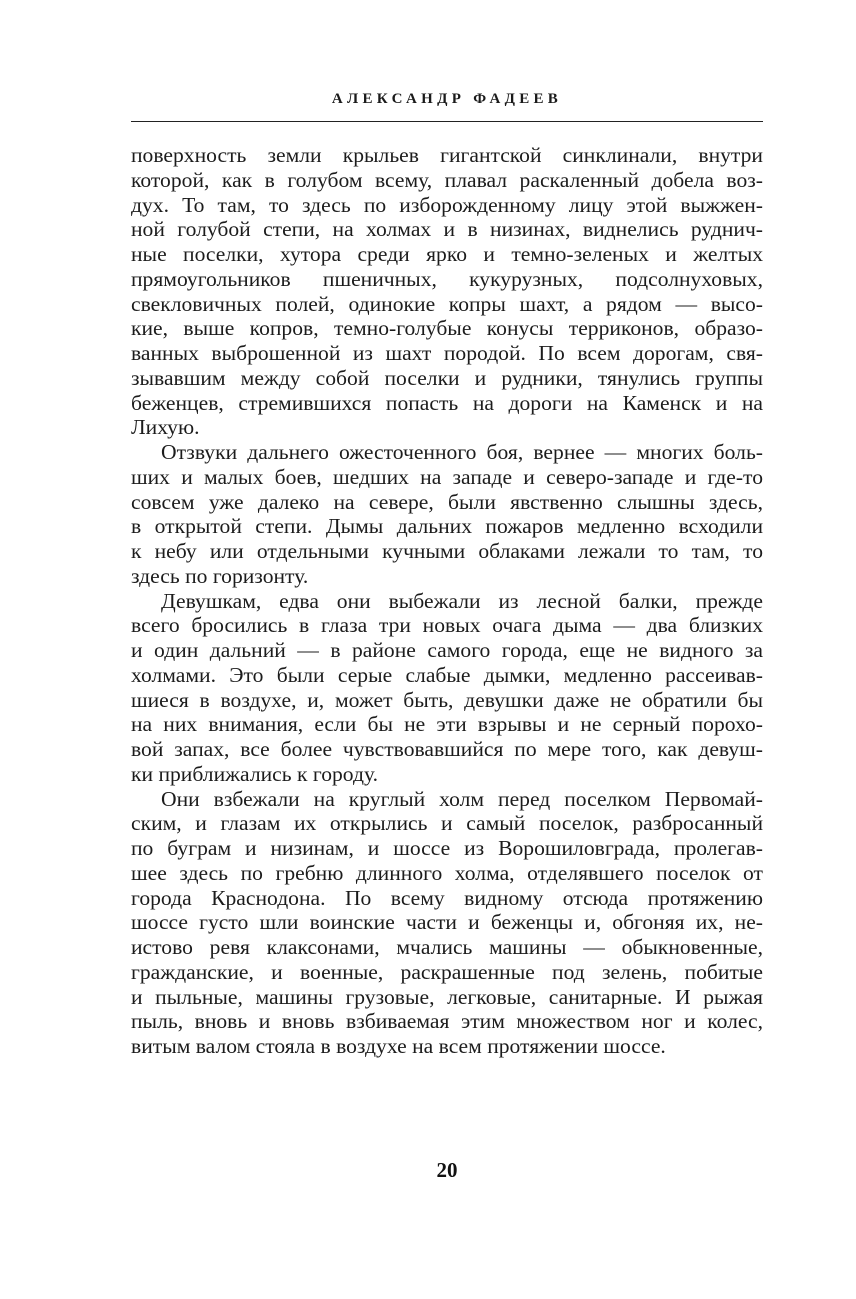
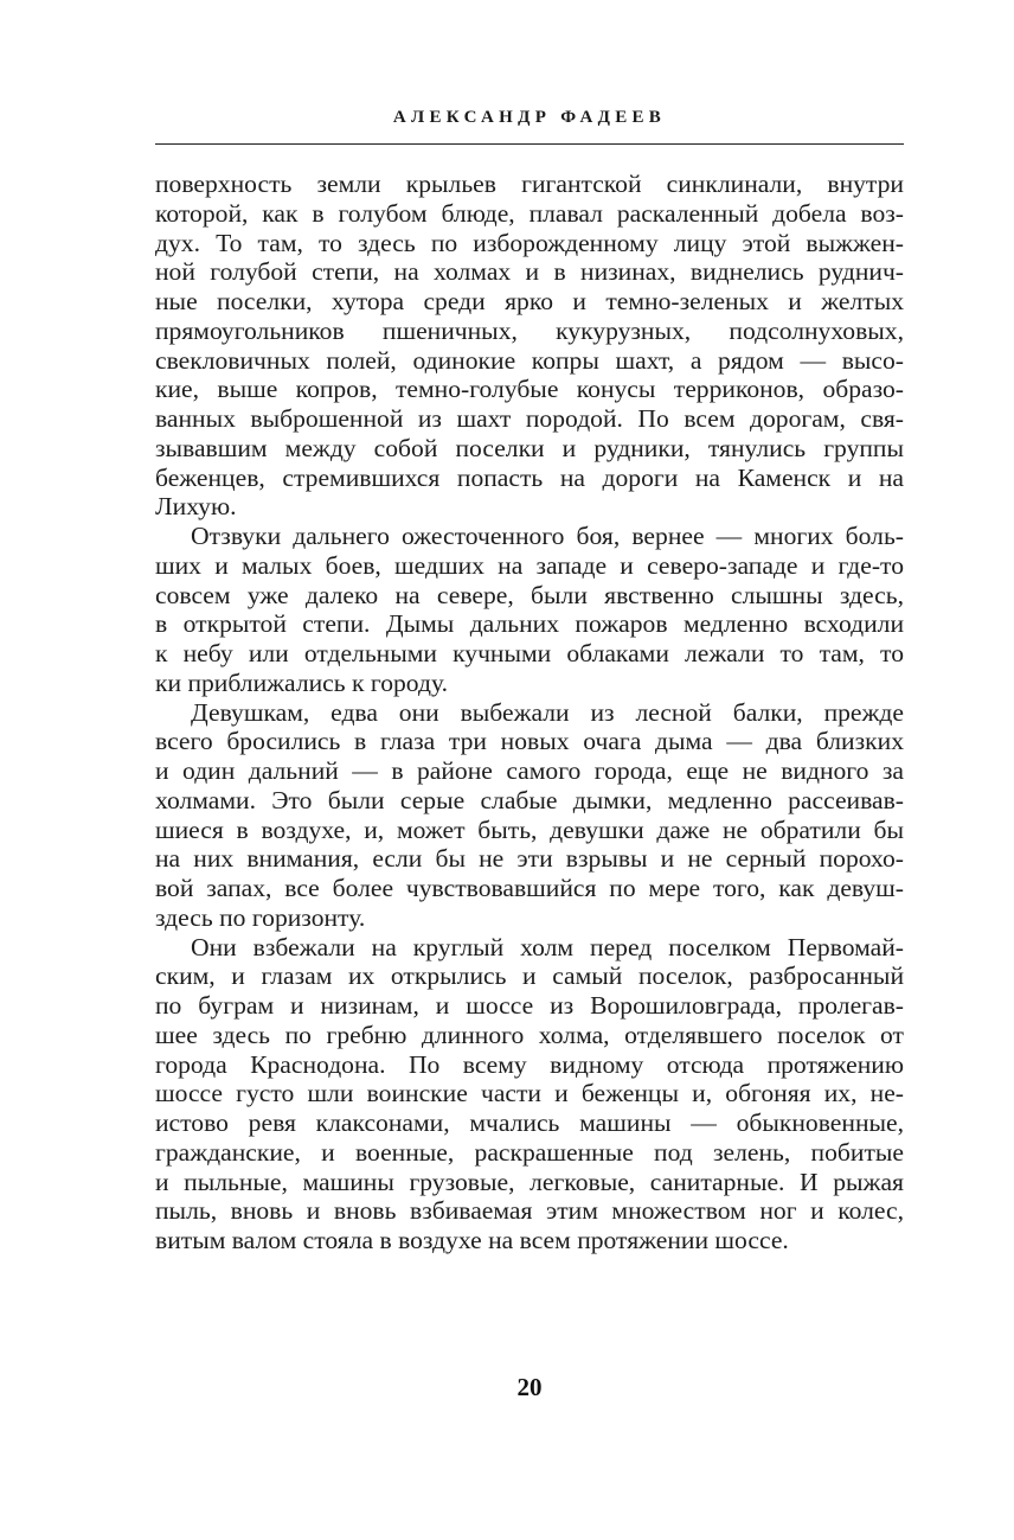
  АЛЕКСАНДР ФАДЕЕВ
  поверхность земли крыльев гигантской синклинали, внутри
- которой, как в голубом всему, плавал раскаленный добела воз-
+ которой, как в голубом блюде, плавал раскаленный добела воз-
  дух. То там, то здесь по изборожденному лицу этой выжжен-
  ной голубой степи, на холмах и в низинах, виднелись руднич-
  ные поселки, хутора среди ярко и темно-зеленых и желтых
  прямоугольников пшеничных, кукурузных, подсолнуховых,
  свекловичных полей, одинокие копры шахт, а рядом — высо-
  кие, выше копров, темно-голубые конусы терриконов, образо-
  ванных выброшенной из шахт породой. По всем дорогам, свя-
  зывавшим между собой поселки и рудники, тянулись группы
  беженцев, стремившихся попасть на дороги на Каменск и на
  Лихую.
  Отзвуки дальнего ожесточенного боя, вернее — многих боль-
  ших и малых боев, шедших на западе и северо-западе и где-то
  совсем уже далеко на севере, были явственно слышны здесь,
  в открытой степи. Дымы дальних пожаров медленно всходили
  к небу или отдельными кучными облаками лежали то там, то
- здесь по горизонту.
+ ки приближались к городу.
  Девушкам, едва они выбежали из лесной балки, прежде
  всего бросились в глаза три новых очага дыма — два близких
  и один дальний — в районе самого города, еще не видного за
  холмами. Это были серые слабые дымки, медленно рассеивав-
  шиеся в воздухе, и, может быть, девушки даже не обратили бы
  на них внимания, если бы не эти взрывы и не серный порохо-
  вой запах, все более чувствовавшийся по мере того, как девуш-
- ки приближались к городу.
+ здесь по горизонту.
  Они взбежали на круглый холм перед поселком Первомай-
  ским, и глазам их открылись и самый поселок, разбросанный
  по буграм и низинам, и шоссе из Ворошиловграда, пролегав-
  шее здесь по гребню длинного холма, отделявшего поселок от
  города Краснодона. По всему видному отсюда протяжению
  шоссе густо шли воинские части и беженцы и, обгоняя их, не-
  истово ревя клаксонами, мчались машины — обыкновенные,
  гражданские, и военные, раскрашенные под зелень, побитые
  и пыльные, машины грузовые, легковые, санитарные. И рыжая
  пыль, вновь и вновь взбиваемая этим множеством ног и колес,
  витым валом стояла в воздухе на всем протяжении шоссе.
  20
